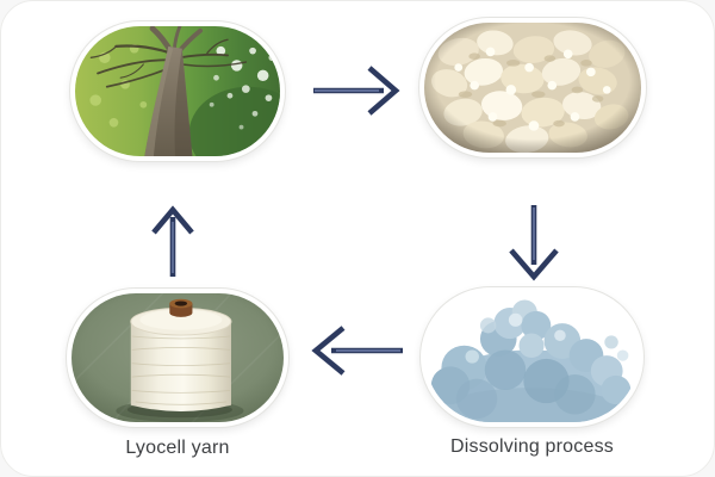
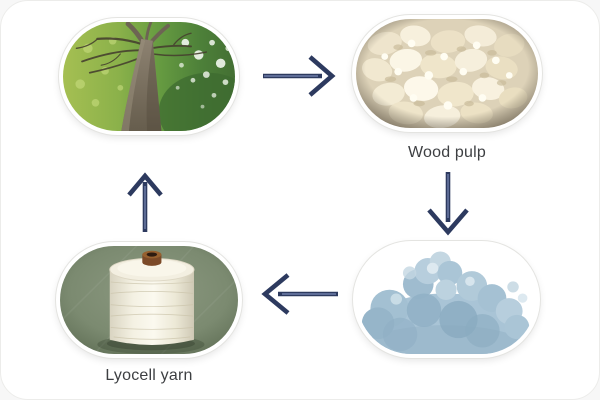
+ Wood pulp
  Lyocell yarn
- Dissolving process
